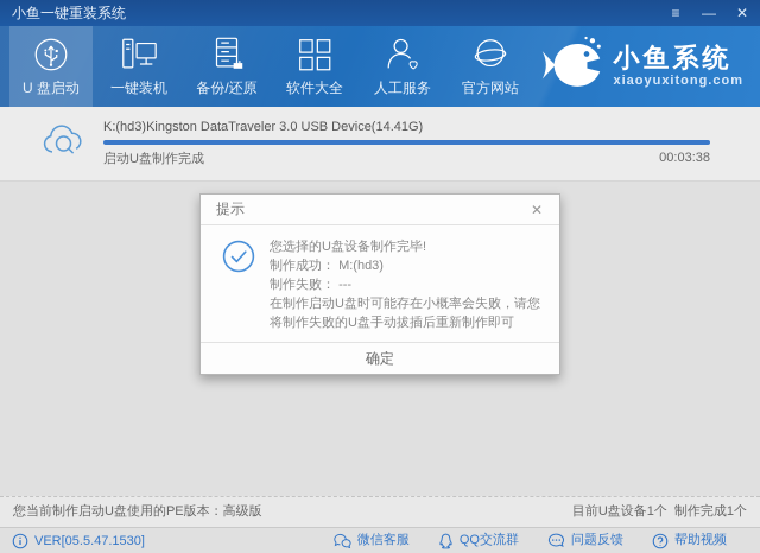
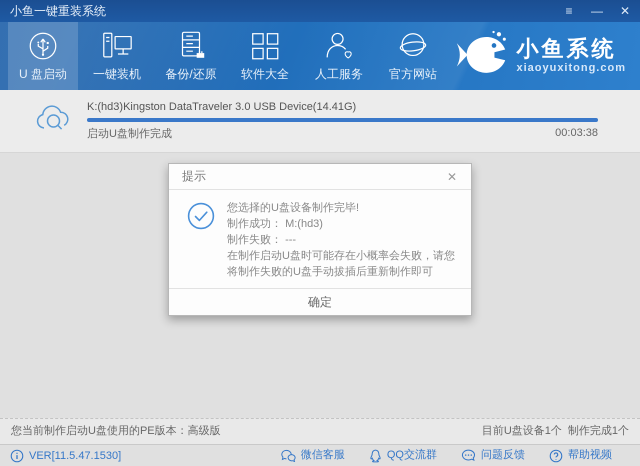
  小鱼一键重装系统
  ≡
  —
  ✕
  U 盘启动
  一键装机
  备份/还原
  软件大全
  人工服务
  官方网站
  小鱼系统
  xiaoyuxitong.com
  K:(hd3)Kingston DataTraveler 3.0 USB Device(14.41G)
  启动U盘制作完成
  00:03:38
  提示
  ✕
  您选择的U盘设备制作完毕!
  制作成功： M:(hd3)
  制作失败： ---
  在制作启动U盘时可能存在小概率会失败，请您将制作失败的U盘手动拔插后重新制作即可
  确定
  您当前制作启动U盘使用的PE版本：高级版
  目前U盘设备1个
  制作完成1个
- VER[05.5.47.1530]
+ VER[11.5.47.1530]
  微信客服
  QQ交流群
  问题反馈
  帮助视频
